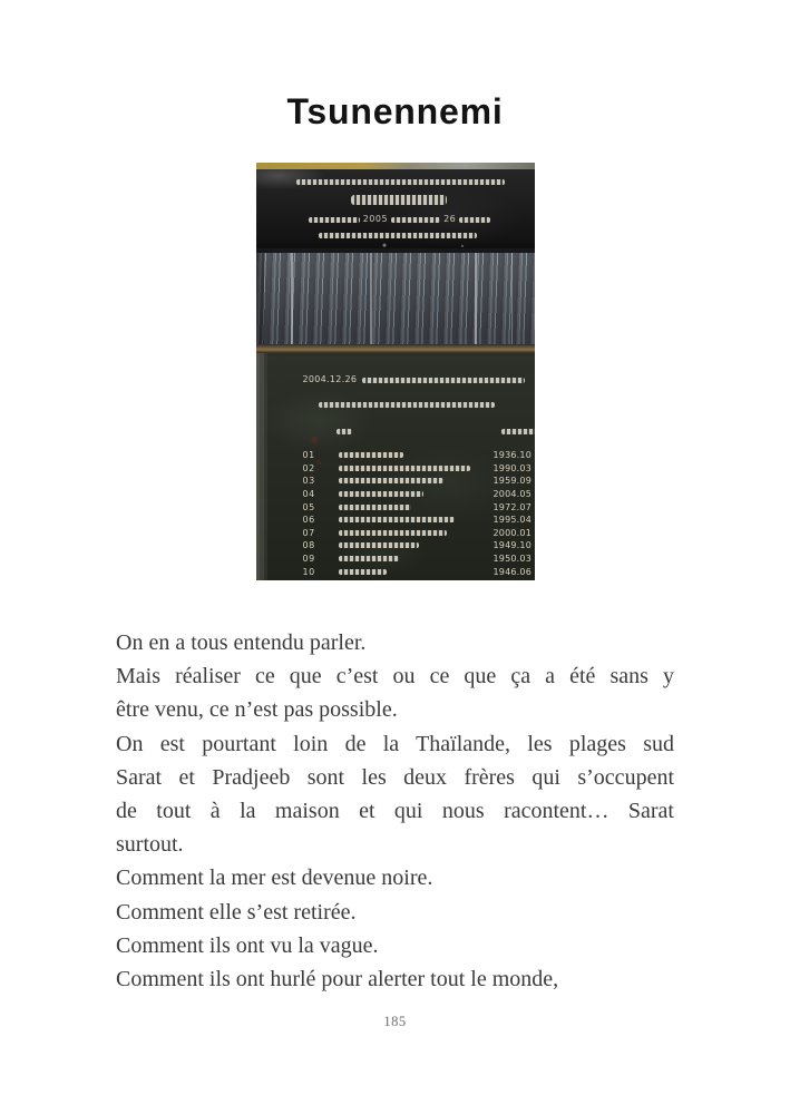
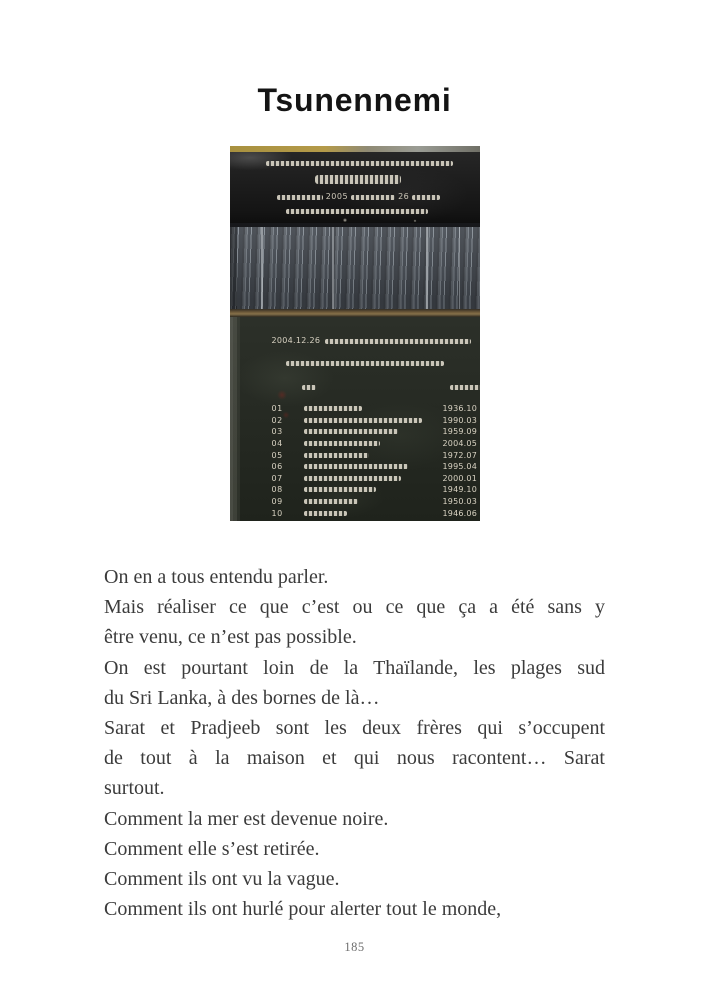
  Tsunennemi
  2005
  26
  2004.12.26
  01
  1936.10
  02
  1990.03
  03
  1959.09
  04
  2004.05
  05
  1972.07
  06
  1995.04
  07
  2000.01
  08
  1949.10
  09
  1950.03
  10
  1946.06
  On en a tous entendu parler.
  Mais réaliser ce que c’est ou ce que ça a été sans y
  être venu, ce n’est pas possible.
  On est pourtant loin de la Thaïlande, les plages sud
+ du Sri Lanka, à des bornes de là…
  Sarat et Pradjeeb sont les deux frères qui s’occupent
  de tout à la maison et qui nous racontent… Sarat
  surtout.
  Comment la mer est devenue noire.
  Comment elle s’est retirée.
  Comment ils ont vu la vague.
  Comment ils ont hurlé pour alerter tout le monde,
  185
